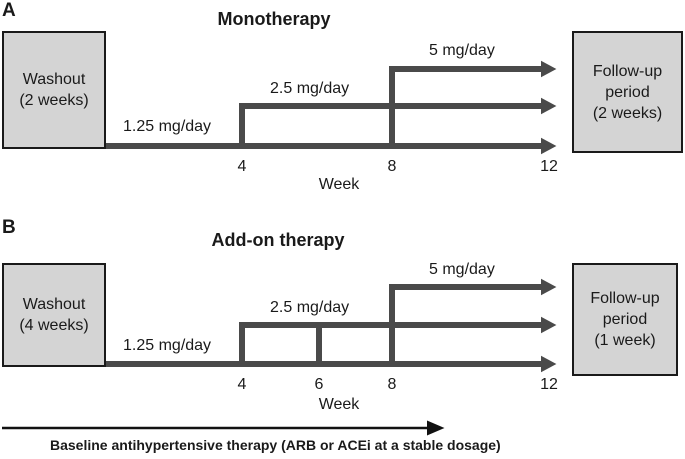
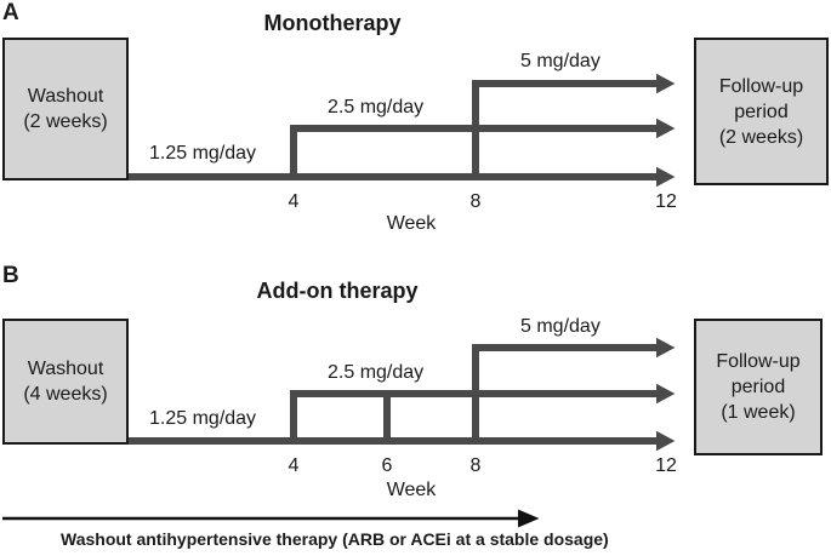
  A
  Monotherapy
  Washout
  (2 weeks)
  Follow-up
  period
  (2 weeks)
  1.25 mg/day
  2.5 mg/day
  5 mg/day
  4
  8
  12
  Week
  B
  Add-on therapy
  Washout
  (4 weeks)
  Follow-up
  period
  (1 week)
  1.25 mg/day
  2.5 mg/day
  5 mg/day
  4
  6
  8
  12
  Week
- Baseline antihypertensive therapy (ARB or ACEi at a stable dosage)
+ Washout antihypertensive therapy (ARB or ACEi at a stable dosage)
